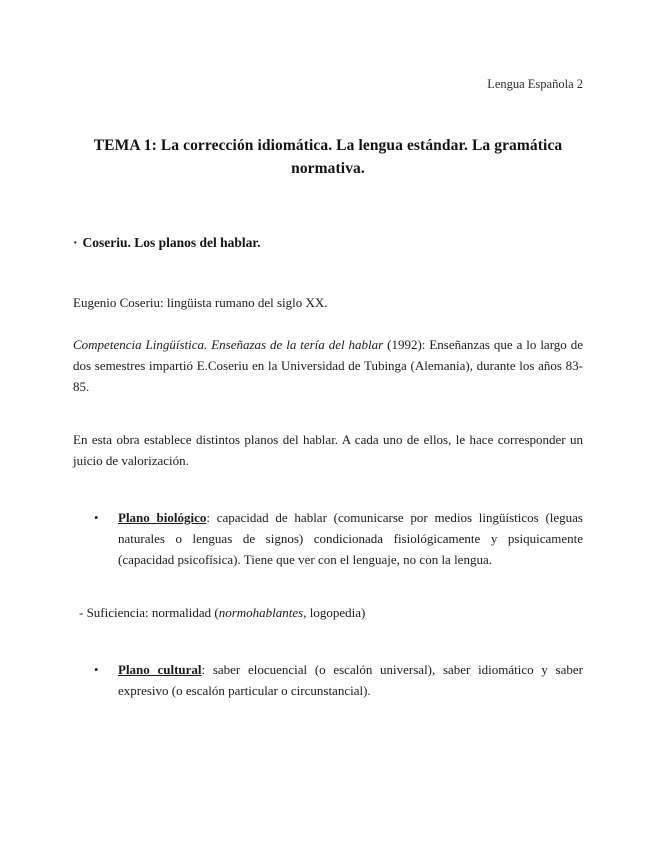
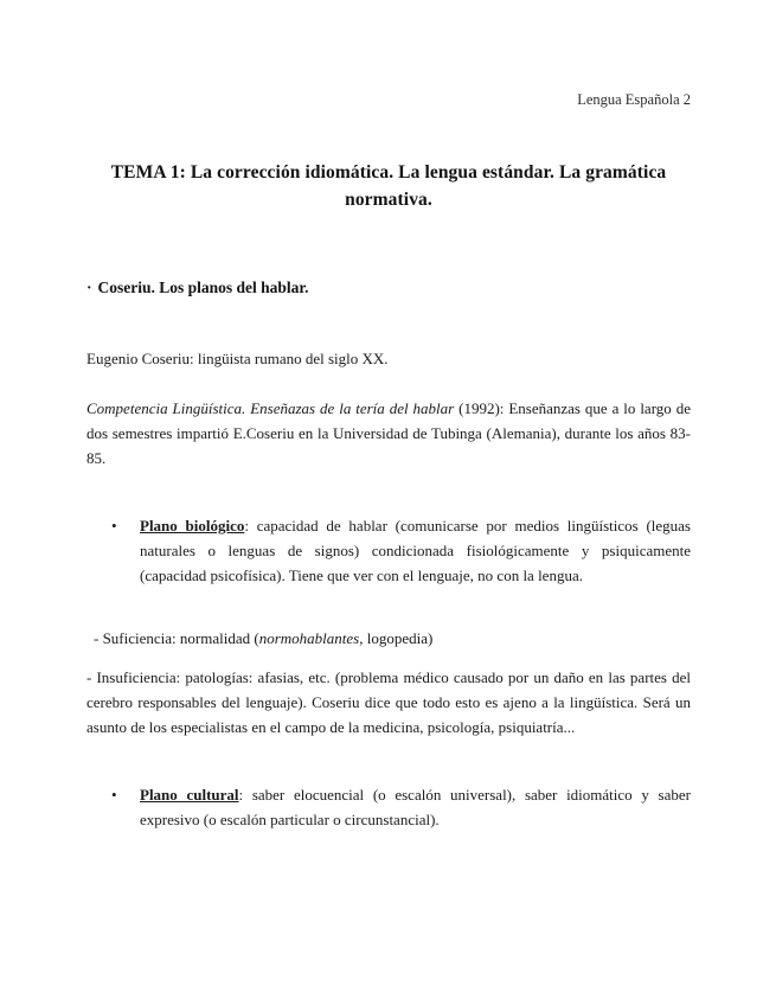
  Lengua Española 2
  TEMA 1: La corrección idiomática. La lengua estándar. La gramática normativa.
  · Coseriu. Los planos del hablar.
  Eugenio Coseriu: lingüista rumano del siglo XX.
  Competencia Lingüística. Enseñazas de la tería del hablar (1992): Enseñanzas que a lo largo de dos semestres impartió E.Coseriu en la Universidad de Tubinga (Alemania), durante los años 83-85.
- En esta obra establece distintos planos del hablar. A cada uno de ellos, le hace corresponder un juicio de valorización.
  •
  Plano biológico: capacidad de hablar (comunicarse por medios lingüísticos (leguas naturales o lenguas de signos) condicionada fisiológicamente y psiquicamente (capacidad psicofísica). Tiene que ver con el lenguaje, no con la lengua.
  - Suficiencia: normalidad (normohablantes, logopedia)
+ - Insuficiencia: patologías: afasias, etc. (problema médico causado por un daño en las partes del cerebro responsables del lenguaje). Coseriu dice que todo esto es ajeno a la lingüística. Será un asunto de los especialistas en el campo de la medicina, psicología, psiquiatría...
  •
  Plano cultural: saber elocuencial (o escalón universal), saber idiomático y saber expresivo (o escalón particular o circunstancial).
